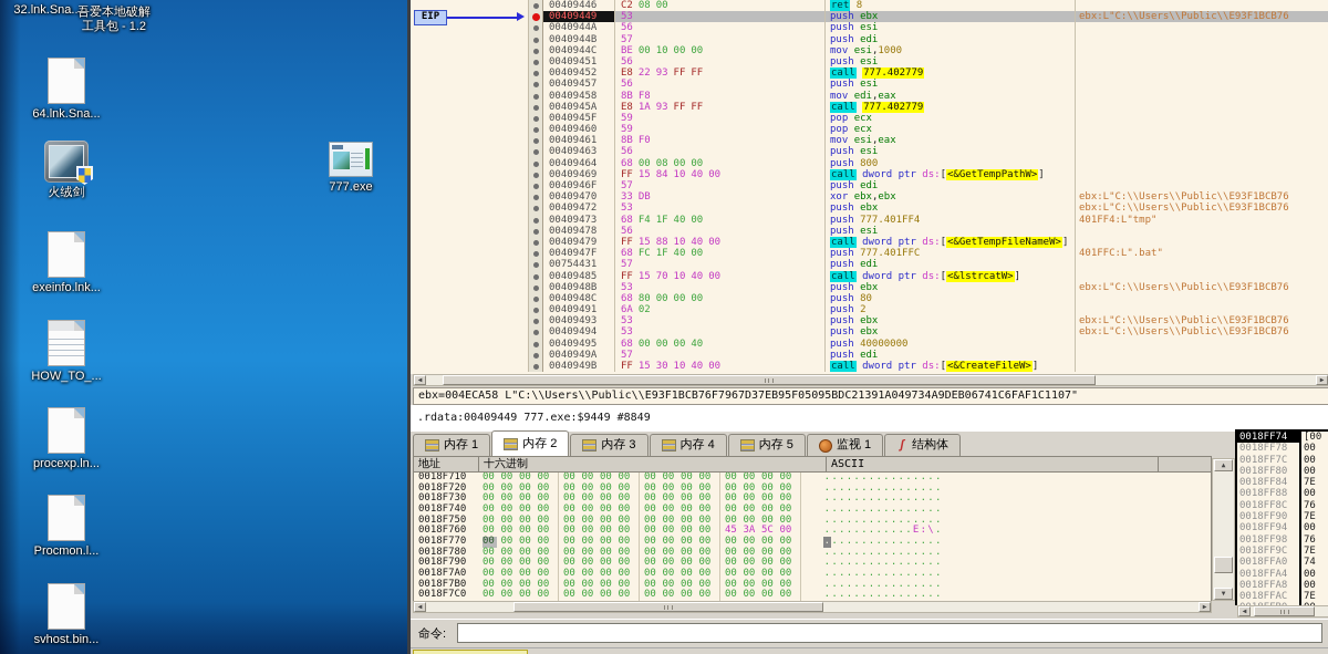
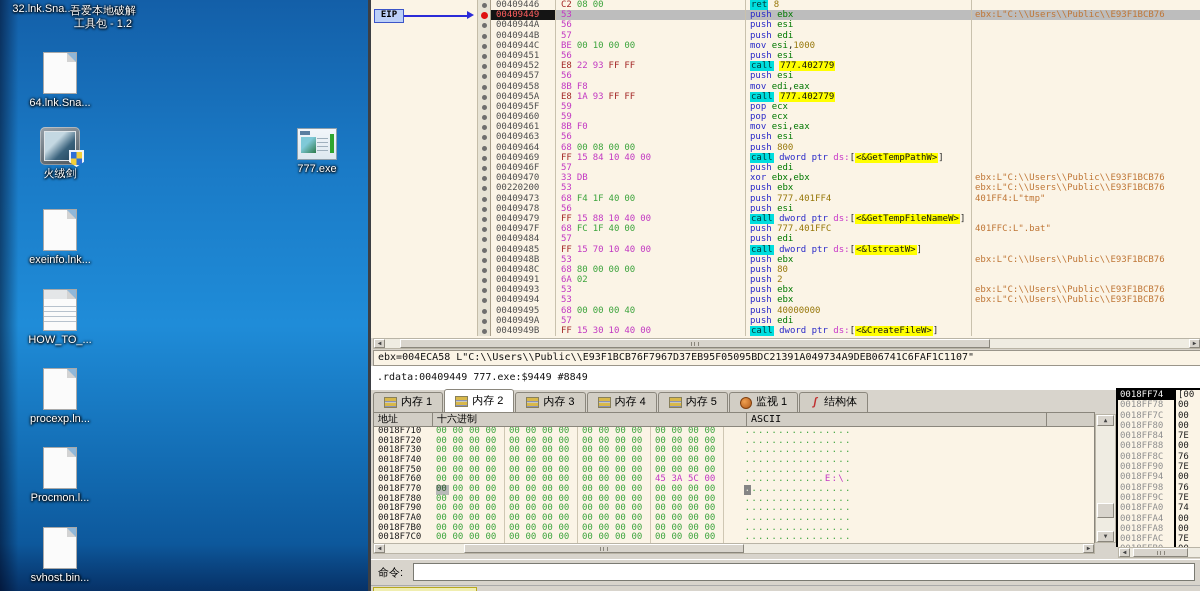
  32.lnk.Sna...
  吾爱本地破解
  工具包 - 1.2
  64.lnk.Sna...
  火绒剑
  exeinfo.lnk...
  HOW_TO_...
  procexp.ln...
  Procmon.l...
  svhost.bin...
  777.exe
  EIP
  00409446
  C2 08 00
  ret 8
  00409449
  53
  push ebx
  ebx:L"C:\\Users\\Public\\E93F1BCB76
  0040944A
  56
  push esi
  0040944B
  57
  push edi
  0040944C
  BE 00 10 00 00
  mov esi,1000
  00409451
  56
  push esi
  00409452
  E8 22 93 FF FF
  call 777.402779
  00409457
  56
  push esi
  00409458
  8B F8
  mov edi,eax
  0040945A
  E8 1A 93 FF FF
  call 777.402779
  0040945F
  59
  pop ecx
  00409460
  59
  pop ecx
  00409461
  8B F0
  mov esi,eax
  00409463
  56
  push esi
  00409464
  68 00 08 00 00
  push 800
  00409469
  FF 15 84 10 40 00
  call dword ptr ds:[<&GetTempPathW>]
  0040946F
  57
  push edi
  00409470
  33 DB
  xor ebx,ebx
  ebx:L"C:\\Users\\Public\\E93F1BCB76
- 00409472
+ 00220200
  53
  push ebx
  ebx:L"C:\\Users\\Public\\E93F1BCB76
  00409473
  68 F4 1F 40 00
  push 777.401FF4
  401FF4:L"tmp"
  00409478
  56
  push esi
  00409479
  FF 15 88 10 40 00
  call dword ptr ds:[<&GetTempFileNameW>]
  0040947F
  68 FC 1F 40 00
  push 777.401FFC
  401FFC:L".bat"
- 00754431
+ 00409484
  57
  push edi
  00409485
  FF 15 70 10 40 00
  call dword ptr ds:[<&lstrcatW>]
  0040948B
  53
  push ebx
  ebx:L"C:\\Users\\Public\\E93F1BCB76
  0040948C
  68 80 00 00 00
  push 80
  00409491
  6A 02
  push 2
  00409493
  53
  push ebx
  ebx:L"C:\\Users\\Public\\E93F1BCB76
  00409494
  53
  push ebx
  ebx:L"C:\\Users\\Public\\E93F1BCB76
  00409495
  68 00 00 00 40
  push 40000000
  0040949A
  57
  push edi
  0040949B
  FF 15 30 10 40 00
  call dword ptr ds:[<&CreateFileW>]
  ebx=004ECA58 L"C:\\Users\\Public\\E93F1BCB76F7967D37EB95F05095BDC21391A049734A9DEB06741C6FAF1C1107"
  .rdata:00409449 777.exe:$9449 #8849
  内存 1
  内存 2
  内存 3
  内存 4
  内存 5
  监视 1
  ʃ
  结构体
  地址
  十六进制
  ASCII
  0018F710
  00 00 00 00
  00 00 00 00
  00 00 00 00
  00 00 00 00
  . . . . . . .. . . . . . . ..
  0018F720
  00 00 00 00
  00 00 00 00
  00 00 00 00
  00 00 00 00
  . . . . . . .. . . . . . . ..
  0018F730
  00 00 00 00
  00 00 00 00
  00 00 00 00
  00 00 00 00
  . . . . . . .. . . . . . . ..
  0018F740
  00 00 00 00
  00 00 00 00
  00 00 00 00
  00 00 00 00
  . . . . . . .. . . . . . . ..
  0018F750
  00 00 00 00
  00 00 00 00
  00 00 00 00
  00 00 00 00
  . . . . . . .. . . . . . . ..
  0018F760
  00 00 00 00
  00 00 00 00
  00 00 00 00
  45 3A 5C 00
  . . . . . . .. . . . . E : \.
  0018F770
  00 00 00 00
  00 00 00 00
  00 00 00 00
  00 00 00 00
  . . . . . . .. . . . . . . ..
  0018F780
  00 00 00 00
  00 00 00 00
  00 00 00 00
  00 00 00 00
  . . . . . . .. . . . . . . ..
  0018F790
  00 00 00 00
  00 00 00 00
  00 00 00 00
  00 00 00 00
  . . . . . . .. . . . . . . ..
  0018F7A0
  00 00 00 00
  00 00 00 00
  00 00 00 00
  00 00 00 00
  . . . . . . .. . . . . . . ..
  0018F7B0
  00 00 00 00
  00 00 00 00
  00 00 00 00
  00 00 00 00
  . . . . . . .. . . . . . . ..
  0018F7C0
  00 00 00 00
  00 00 00 00
  00 00 00 00
  00 00 00 00
  . . . . . . .. . . . . . . ..
  0018FF74
  [00
  0018FF78
  00
  0018FF7C
  00
  0018FF80
  00
  0018FF84
  7E
  0018FF88
  00
  0018FF8C
  76
  0018FF90
  7E
  0018FF94
  00
  0018FF98
  76
  0018FF9C
  7E
  0018FFA0
  74
  0018FFA4
  00
  0018FFA8
  00
  0018FFAC
  7E
  命令:
